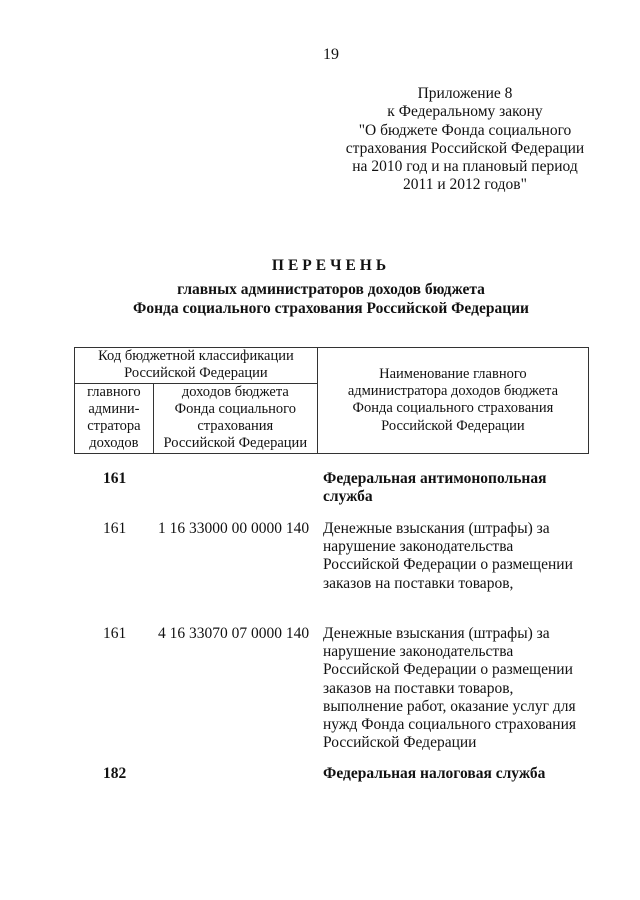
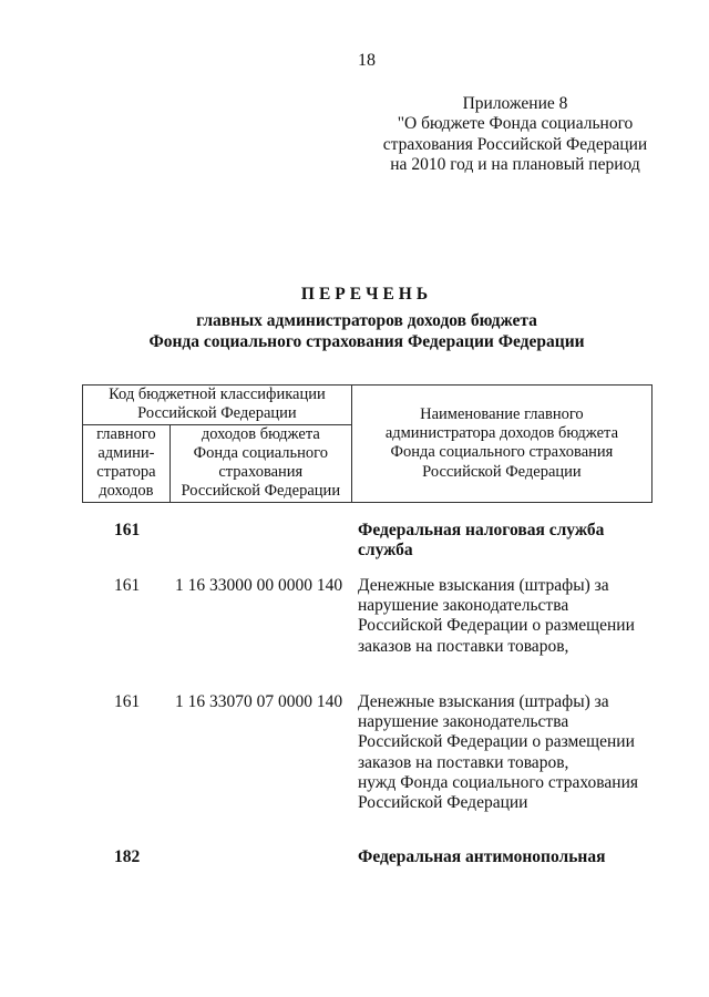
- 19
+ 18
  Приложение 8
- к Федеральному закону
  "О бюджете Фонда социального
  страхования Российской Федерации
  на 2010 год и на плановый период
- 2011 и 2012 годов"
  ПЕРЕЧЕНЬ
  главных администраторов доходов бюджета
- Фонда социального страхования Российской Федерации
+ Фонда социального страхования Федерации Федерации
  Код бюджетной классификации Российской Федерации	Наименование главного администратора доходов бюджета Фонда социального страхования Российской Федерации
  главного админи- стратора доходов	доходов бюджета Фонда социального страхования Российской Федерации
  161
- Федеральная антимонопольная
+ Федеральная налоговая служба
  служба
  161
  1 16 33000 00 0000 140
  Денежные взыскания (штрафы) за
  нарушение законодательства
  Российской Федерации о размещении
  заказов на поставки товаров,
  161
- 4 16 33070 07 0000 140
+ 1 16 33070 07 0000 140
  Денежные взыскания (штрафы) за
  нарушение законодательства
  Российской Федерации о размещении
  заказов на поставки товаров,
- выполнение работ, оказание услуг для
  нужд Фонда социального страхования
  Российской Федерации
  182
- Федеральная налоговая служба
+ Федеральная антимонопольная
